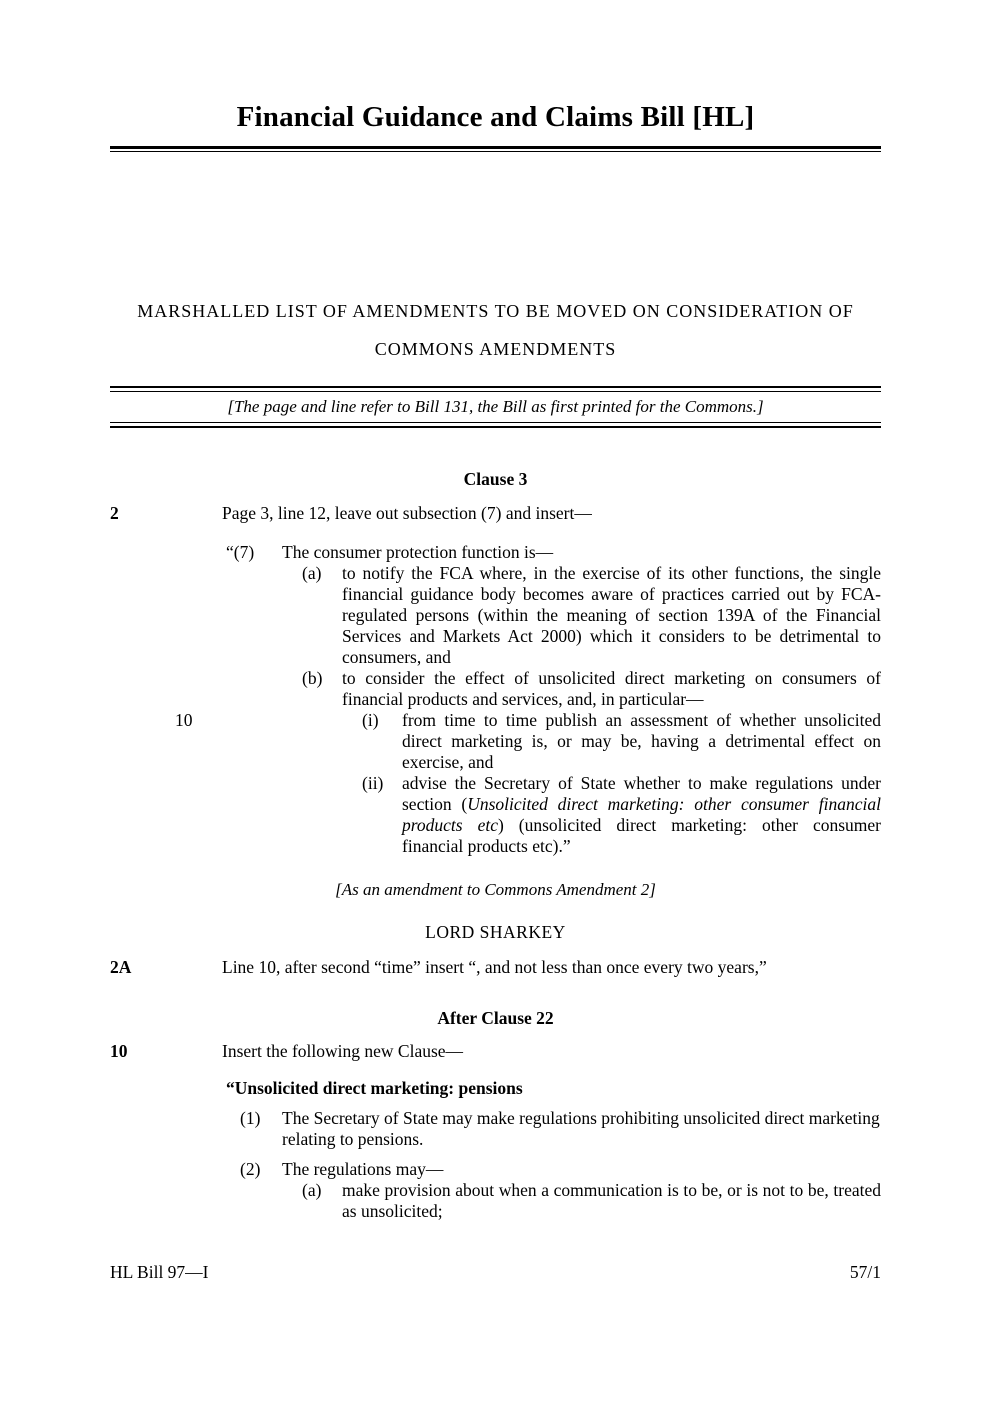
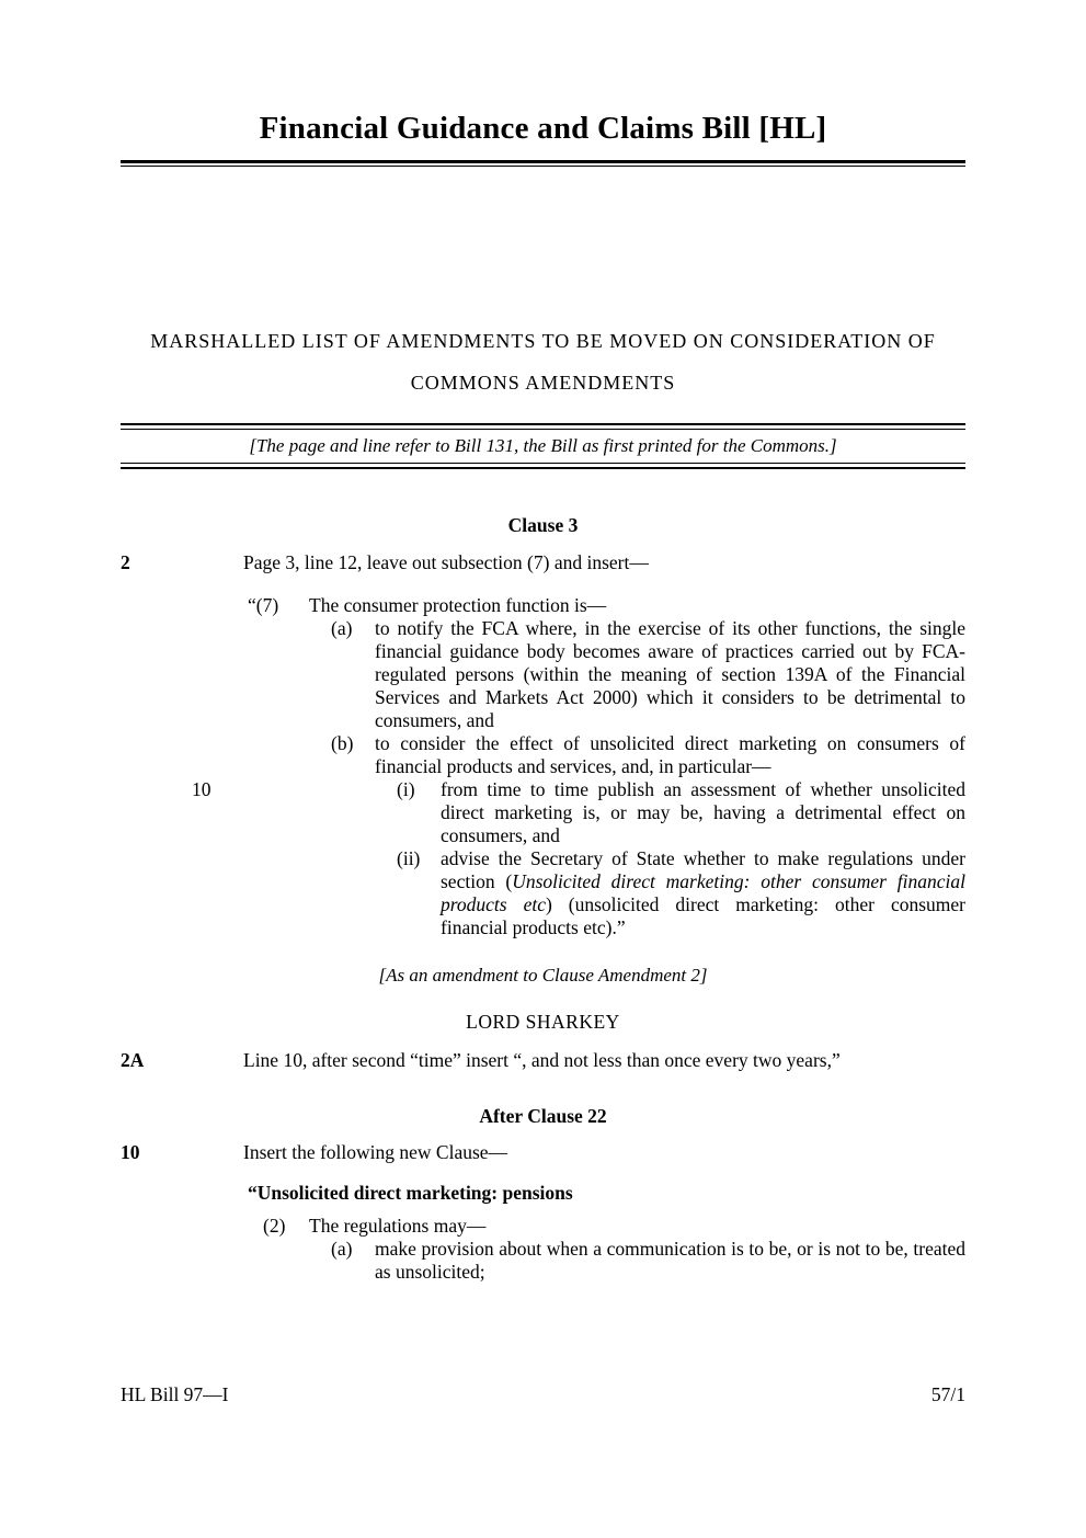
  Financial Guidance and Claims Bill [HL]
  MARSHALLED LIST OF AMENDMENTS TO BE MOVED ON CONSIDERATION OF
  COMMONS AMENDMENTS
  [The page and line refer to Bill 131, the Bill as first printed for the Commons.]
  Clause 3
  2
  Page 3, line 12, leave out subsection (7) and insert—
  “(7)
  The consumer protection function is—
  (a)
  to notify the FCA where, in the exercise of its other functions, the single financial guidance body becomes aware of practices carried out by FCA- regulated persons (within the meaning of section 139A of the Financial Services and Markets Act 2000) which it considers to be detrimental to consumers, and
  (b)
  to consider the effect of unsolicited direct marketing on consumers of financial products and services, and, in particular—
  10
  (i)
- from time to time publish an assessment of whether unsolicited direct marketing is, or may be, having a detrimental effect on exercise, and
+ from time to time publish an assessment of whether unsolicited direct marketing is, or may be, having a detrimental effect on consumers, and
  (ii)
  advise the Secretary of State whether to make regulations under section (Unsolicited direct marketing: other consumer financial products etc) (unsolicited direct marketing: other consumer financial products etc).”
- [As an amendment to Commons Amendment 2]
+ [As an amendment to Clause Amendment 2]
  LORD SHARKEY
  2A
  Line 10, after second “time” insert “, and not less than once every two years,”
  After Clause 22
  10
  Insert the following new Clause—
  “Unsolicited direct marketing: pensions
- (1)
- The Secretary of State may make regulations prohibiting unsolicited direct marketing relating to pensions.
  (2)
  The regulations may—
  (a)
  make provision about when a communication is to be, or is not to be, treated as unsolicited;
  HL Bill 97—I
  57/1
